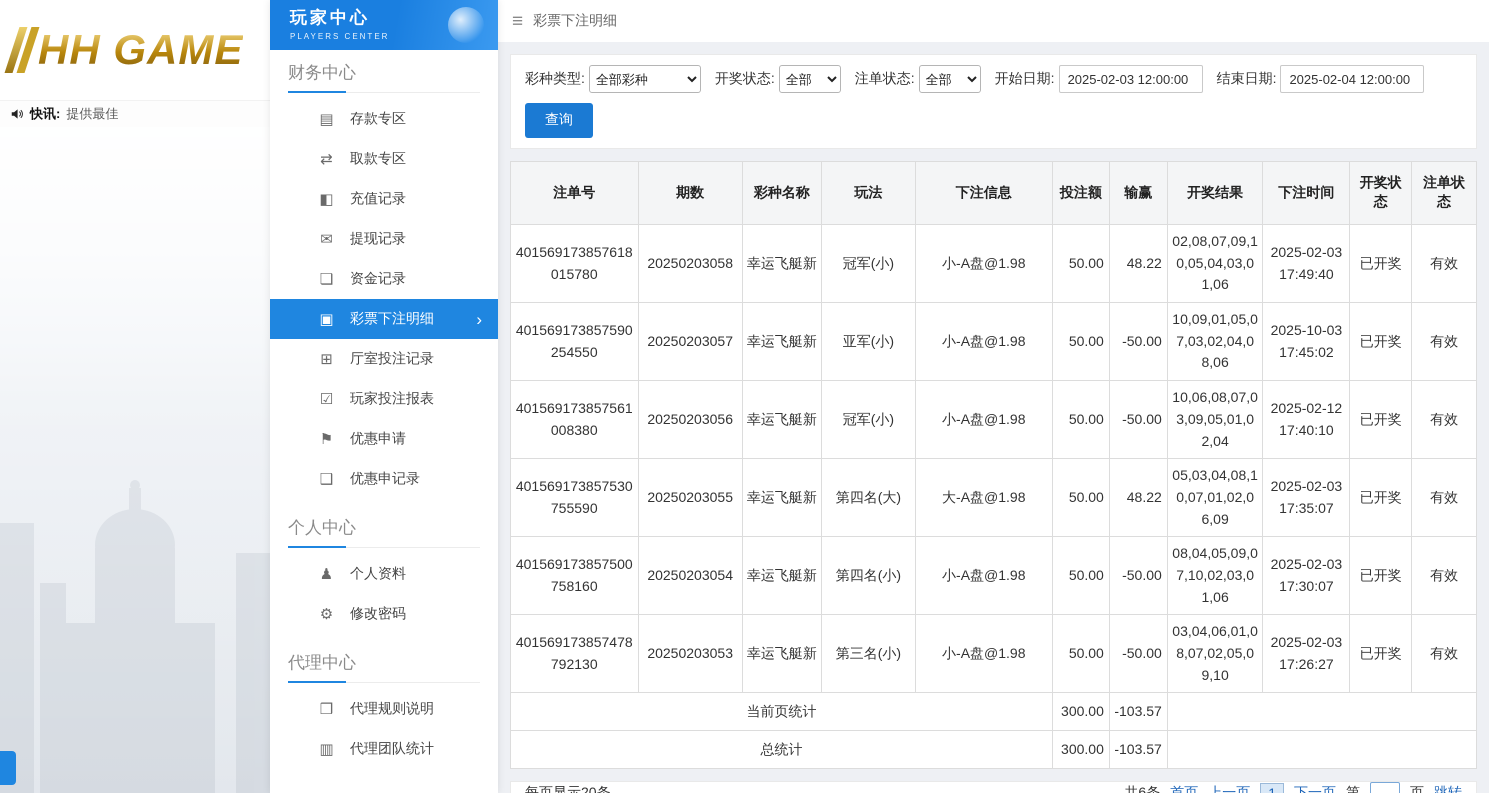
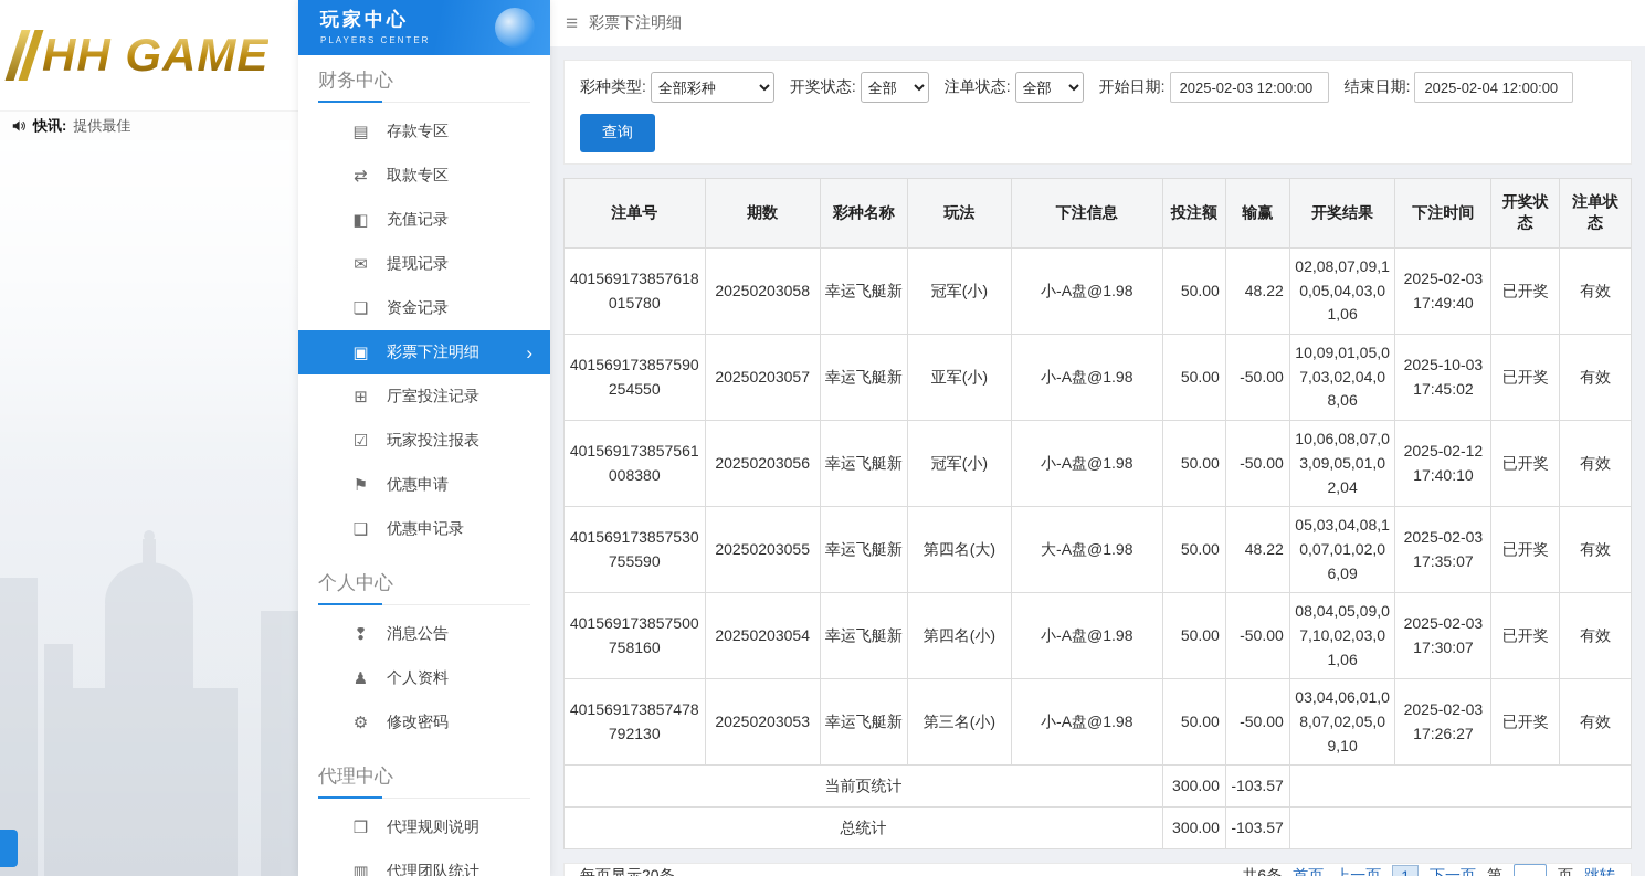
  HH GAME
  快讯:
  提供最佳
  玩家中心
  PLAYERS CENTER
  财务中心
  ▤
  存款专区
  ⇄
  取款专区
  ◧
  充值记录
  ✉
  提现记录
  ❏
  资金记录
  ▣
  彩票下注明细
  ›
  ⊞
  厅室投注记录
  ☑
  玩家投注报表
  ⚑
  优惠申请
  ❑
  优惠申记录
  个人中心
+ ❢
+ 消息公告
  ♟
  个人资料
  ⚙
  修改密码
  代理中心
  ❒
  代理规则说明
  ▥
  代理团队统计
  ≡
  彩票下注明细
  彩种类型:
  全部彩种
  开奖状态:
  全部
  注单状态:
  全部
  开始日期:
  2025-02-03 12:00:00
  结束日期:
  2025-02-04 12:00:00
  查询
  注单号	期数	彩种名称	玩法	下注信息	投注额	输赢	开奖结果	下注时间	开奖状态	注单状态
  401569173857618015780	20250203058	幸运飞艇新	冠军(小)	小-A盘@1.98	50.00	48.22	02,08,07,09,10,05,04,03,01,06	2025-02-03 17:49:40	已开奖	有效
  401569173857590254550	20250203057	幸运飞艇新	亚军(小)	小-A盘@1.98	50.00	-50.00	10,09,01,05,07,03,02,04,08,06	2025-10-03 17:45:02	已开奖	有效
  401569173857561008380	20250203056	幸运飞艇新	冠军(小)	小-A盘@1.98	50.00	-50.00	10,06,08,07,03,09,05,01,02,04	2025-02-12 17:40:10	已开奖	有效
  401569173857530755590	20250203055	幸运飞艇新	第四名(大)	大-A盘@1.98	50.00	48.22	05,03,04,08,10,07,01,02,06,09	2025-02-03 17:35:07	已开奖	有效
  401569173857500758160	20250203054	幸运飞艇新	第四名(小)	小-A盘@1.98	50.00	-50.00	08,04,05,09,07,10,02,03,01,06	2025-02-03 17:30:07	已开奖	有效
  401569173857478792130	20250203053	幸运飞艇新	第三名(小)	小-A盘@1.98	50.00	-50.00	03,04,06,01,08,07,02,05,09,10	2025-02-03 17:26:27	已开奖	有效
  当前页统计	300.00	-103.57
  总统计	300.00	-103.57
  每页显示20条
  共6条
  首页
  上一页
  下一页
  第
  页
  跳转
